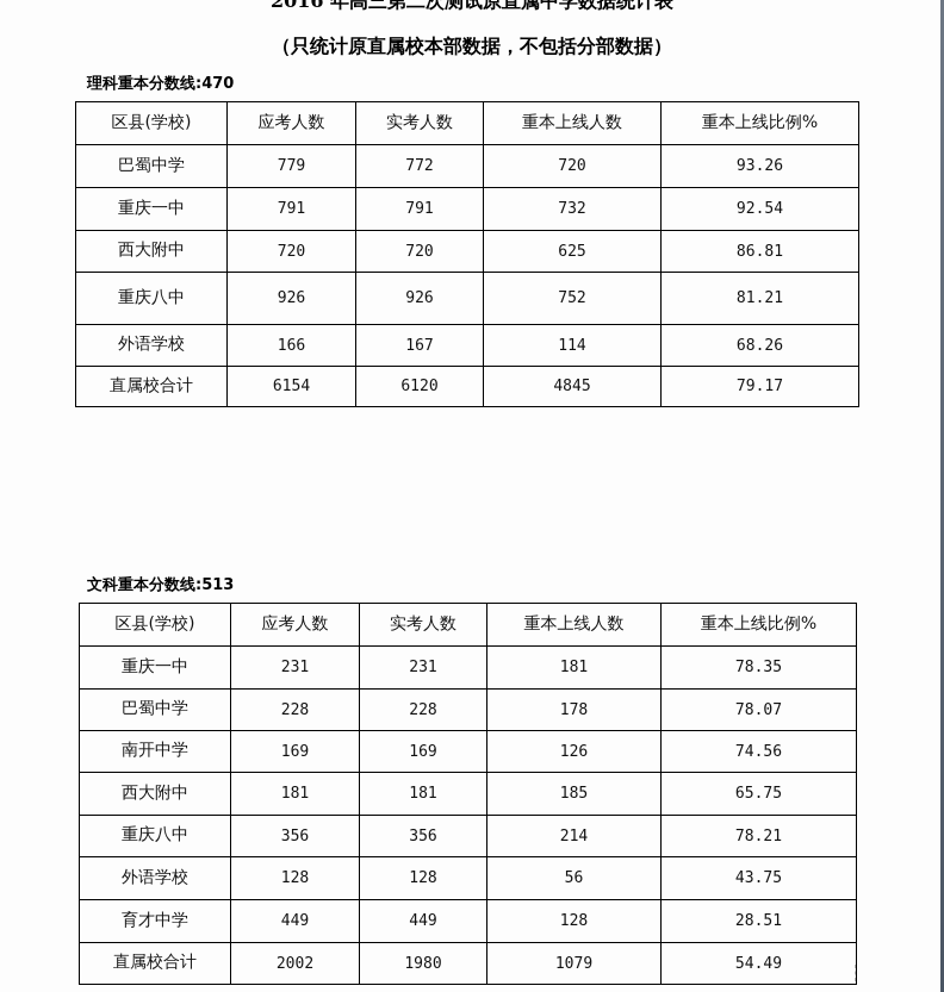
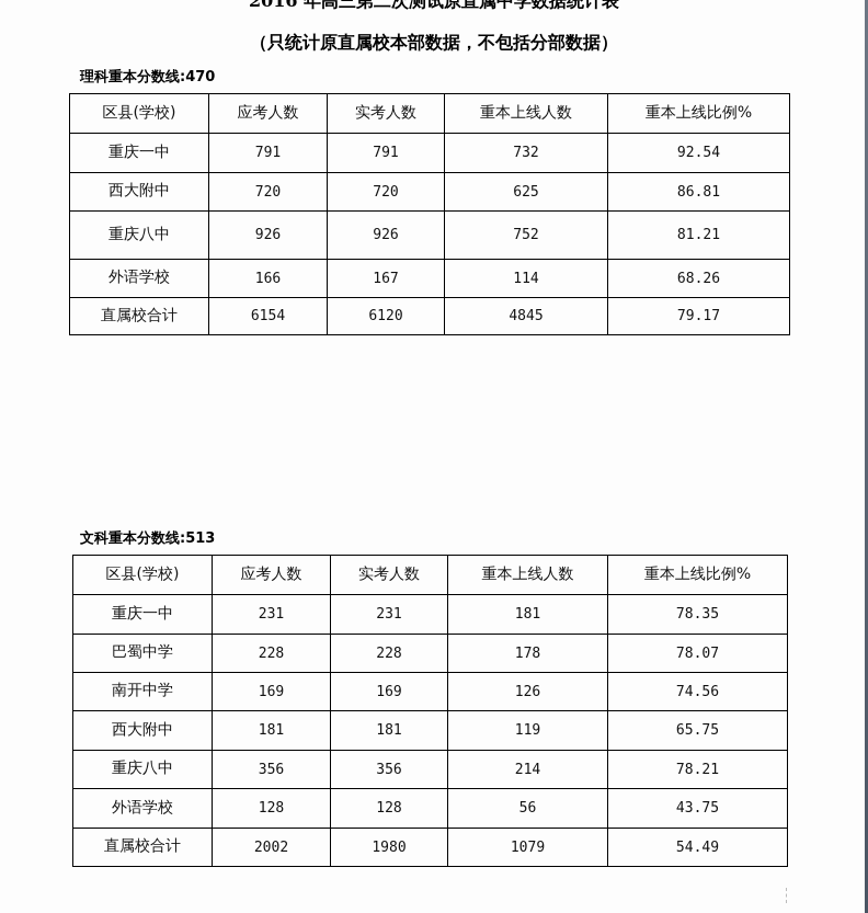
  2016 年高三第二次测试原直属中学数据统计表
  （只统计原直属校本部数据，不包括分部数据）
  理科重本分数线:470
  区县(学校)	应考人数	实考人数	重本上线人数	重本上线比例%
- 巴蜀中学	779	772	720	93.26
  重庆一中	791	791	732	92.54
  西大附中	720	720	625	86.81
  重庆八中	926	926	752	81.21
  外语学校	166	167	114	68.26
  直属校合计	6154	6120	4845	79.17
  文科重本分数线:513
  区县(学校)	应考人数	实考人数	重本上线人数	重本上线比例%
  重庆一中	231	231	181	78.35
  巴蜀中学	228	228	178	78.07
  南开中学	169	169	126	74.56
- 西大附中	181	181	185	65.75
+ 西大附中	181	181	119	65.75
  重庆八中	356	356	214	78.21
  外语学校	128	128	56	43.75
- 育才中学	449	449	128	28.51
  直属校合计	2002	1980	1079	54.49
